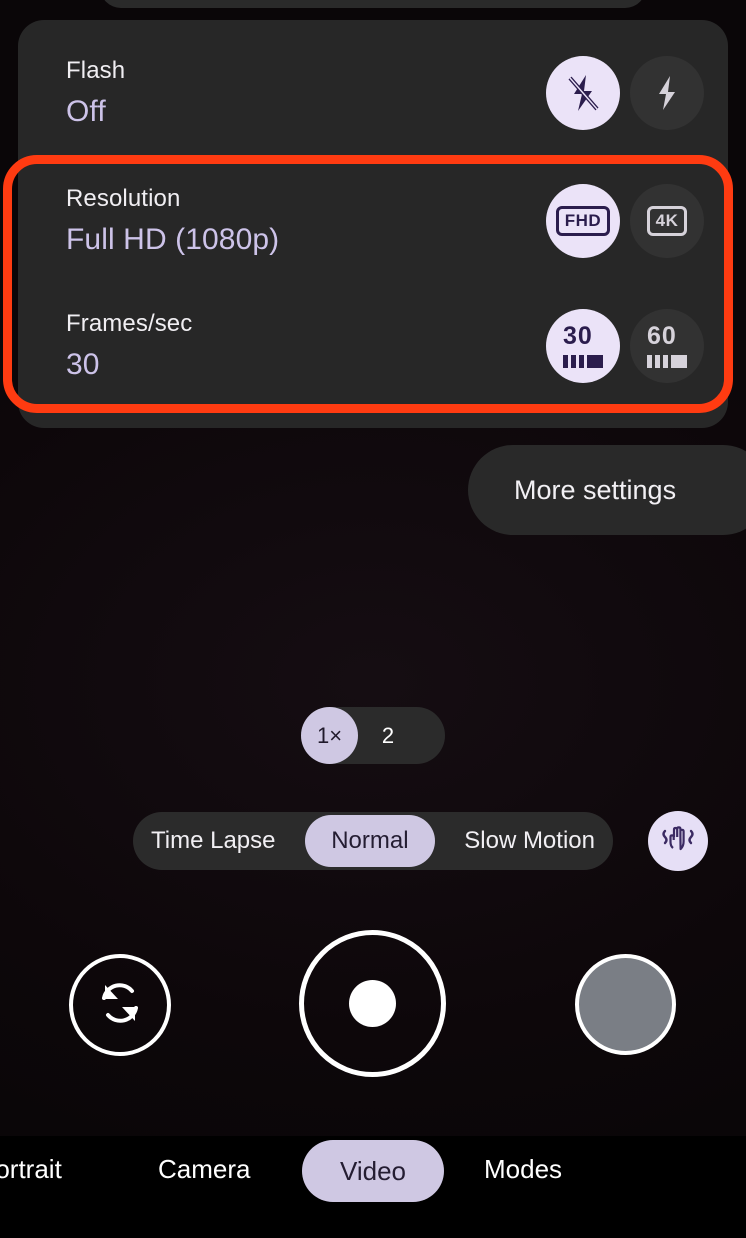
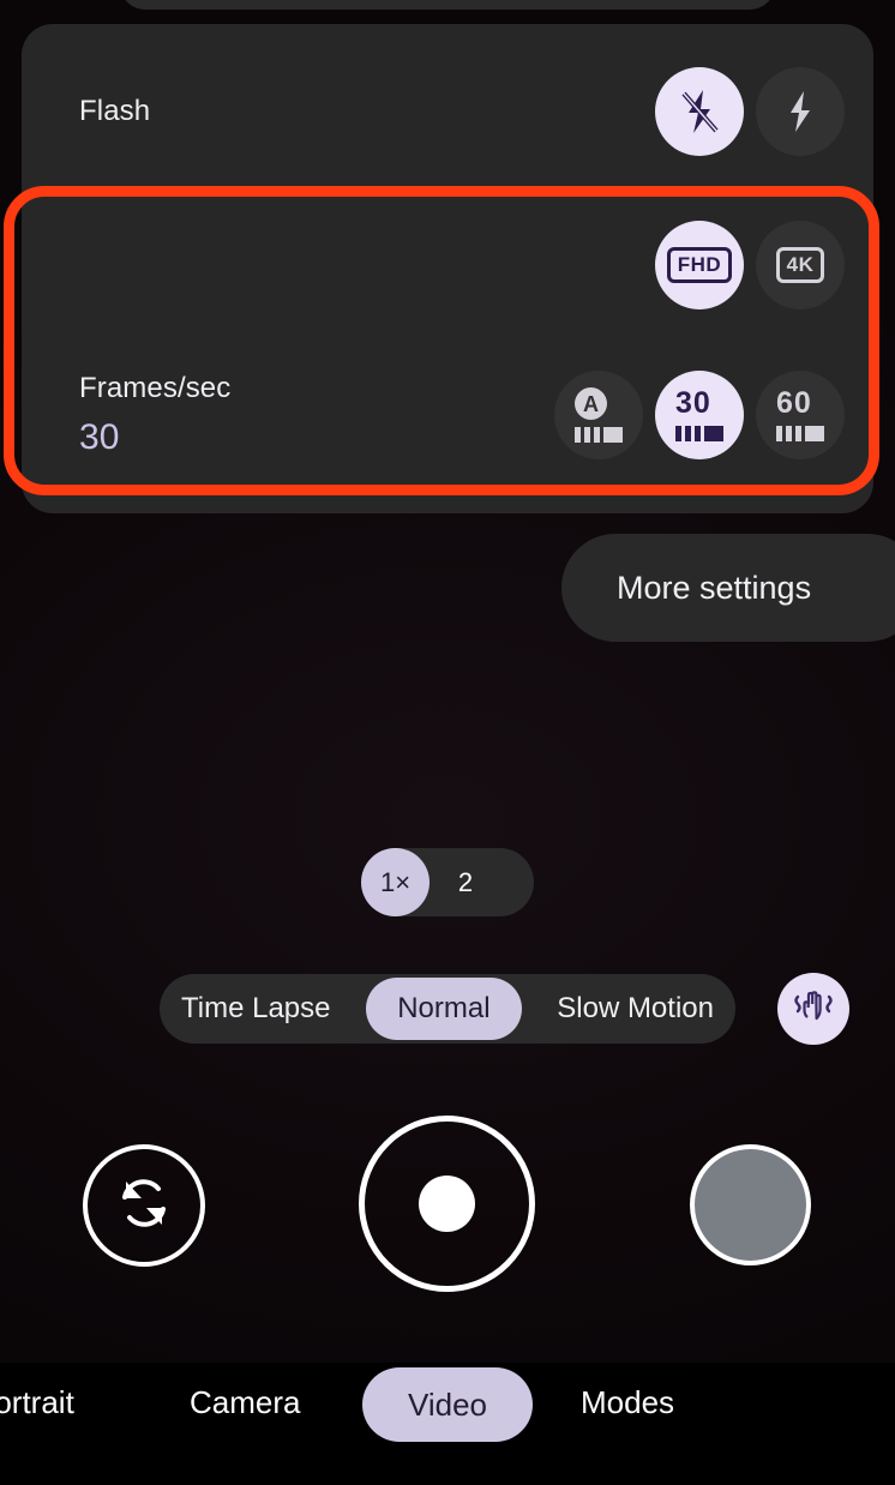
  Flash
- Off
- Resolution
- Full HD (1080p)
  FHD
  4K
  Frames/sec
  30
+ A
  30
  60
  More settings
  1×
  2
  Time Lapse
  Normal
  Slow Motion
  ortrait
  Camera
  Video
  Modes
